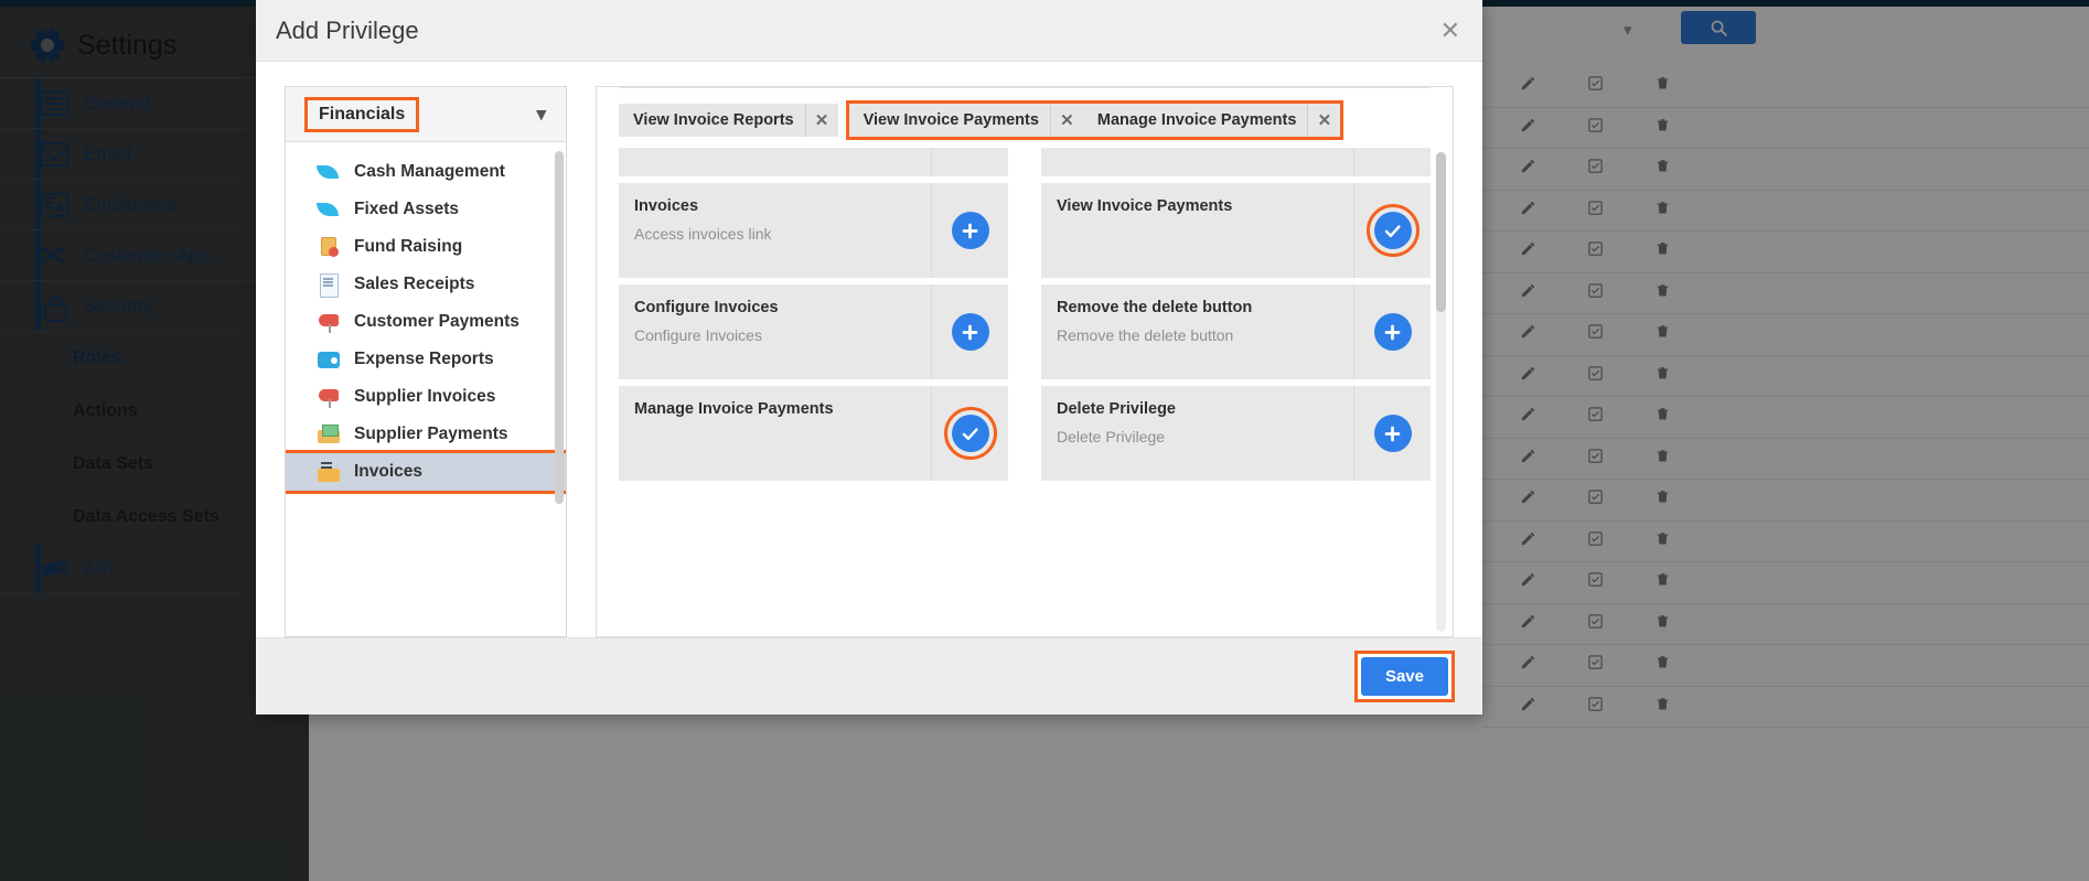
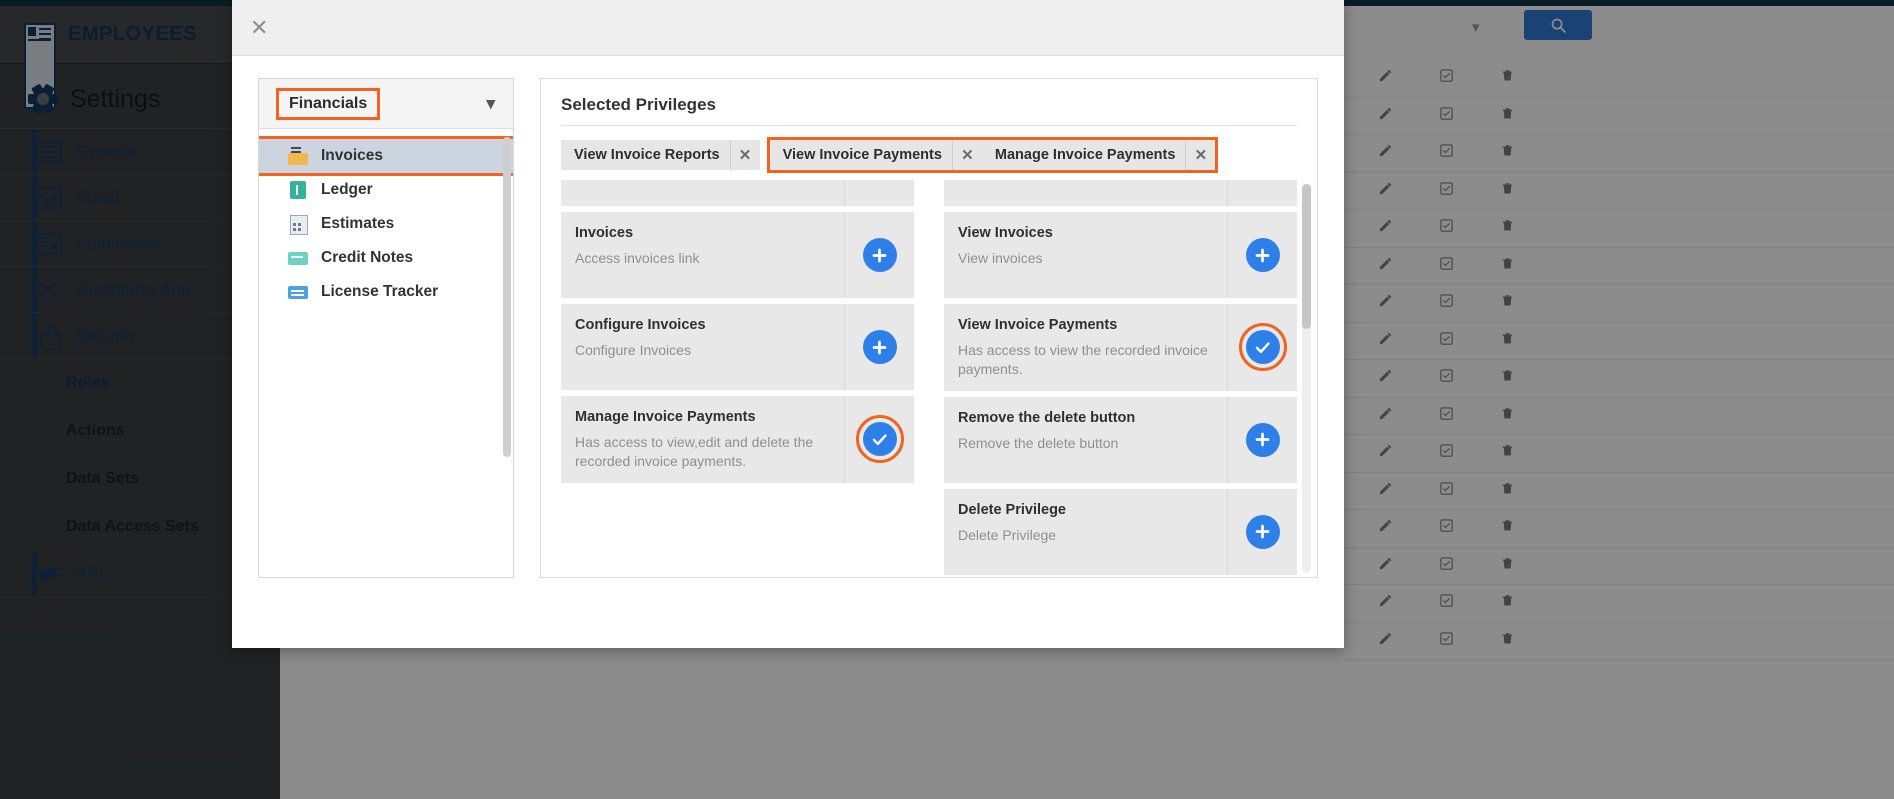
+ EMPLOYEES
  ▾
- Add Privilege
  ✕
  Financials
  ▾
- Cash Management
- Fixed Assets
- Fund Raising
- Sales Receipts
- Customer Payments
- Expense Reports
- Supplier Invoices
- Supplier Payments
  Invoices
+ Ledger
+ Estimates
+ Credit Notes
+ License Tracker
+ Selected Privileges
  View Invoice Reports
  ✕
  View Invoice Payments
  ✕
  Manage Invoice Payments
  ✕
  Invoices
  Access invoices link
  Configure Invoices
  Configure Invoices
  Manage Invoice Payments
+ Has access to view,edit and delete the recorded invoice payments.
+ View Invoices
+ View invoices
  View Invoice Payments
+ Has access to view the recorded invoice payments.
  Remove the delete button
  Remove the delete button
  Delete Privilege
  Delete Privilege
- Save
